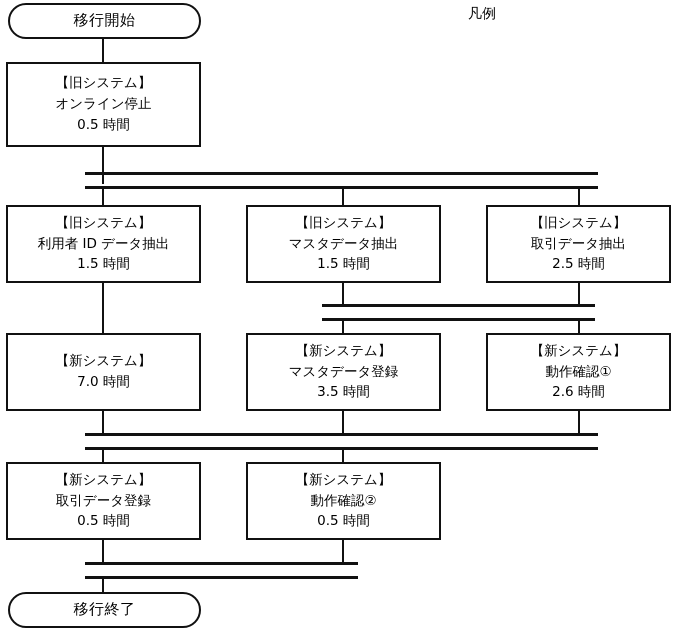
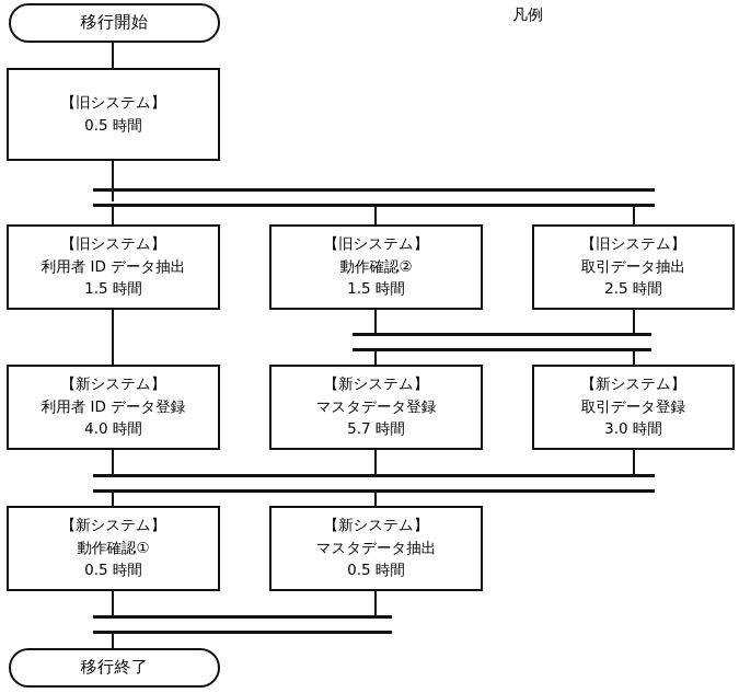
  移行開始
  凡例
  【旧システム】
- オンライン停止
  0.5 時間
  【旧システム】
  利用者 ID データ抽出
  1.5 時間
  【旧システム】
- マスタデータ抽出
+ 動作確認②
  1.5 時間
  【旧システム】
  取引データ抽出
  2.5 時間
  【新システム】
+ 利用者 ID データ登録
- 7.0 時間
+ 4.0 時間
  【新システム】
  マスタデータ登録
- 3.5 時間
+ 5.7 時間
  【新システム】
- 動作確認①
+ 取引データ登録
- 2.6 時間
+ 3.0 時間
  【新システム】
- 取引データ登録
+ 動作確認①
  0.5 時間
  【新システム】
- 動作確認②
+ マスタデータ抽出
  0.5 時間
  移行終了
